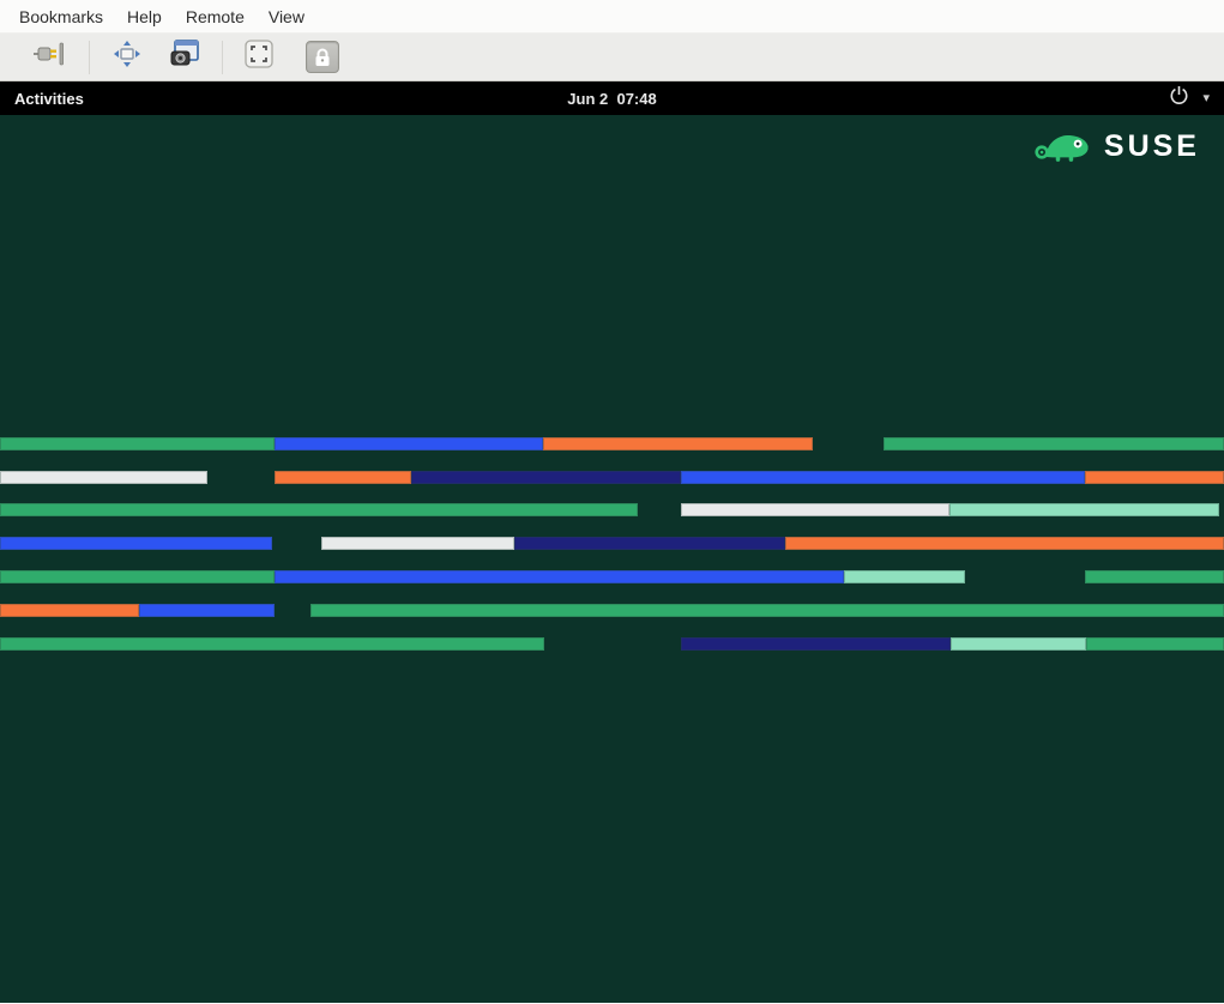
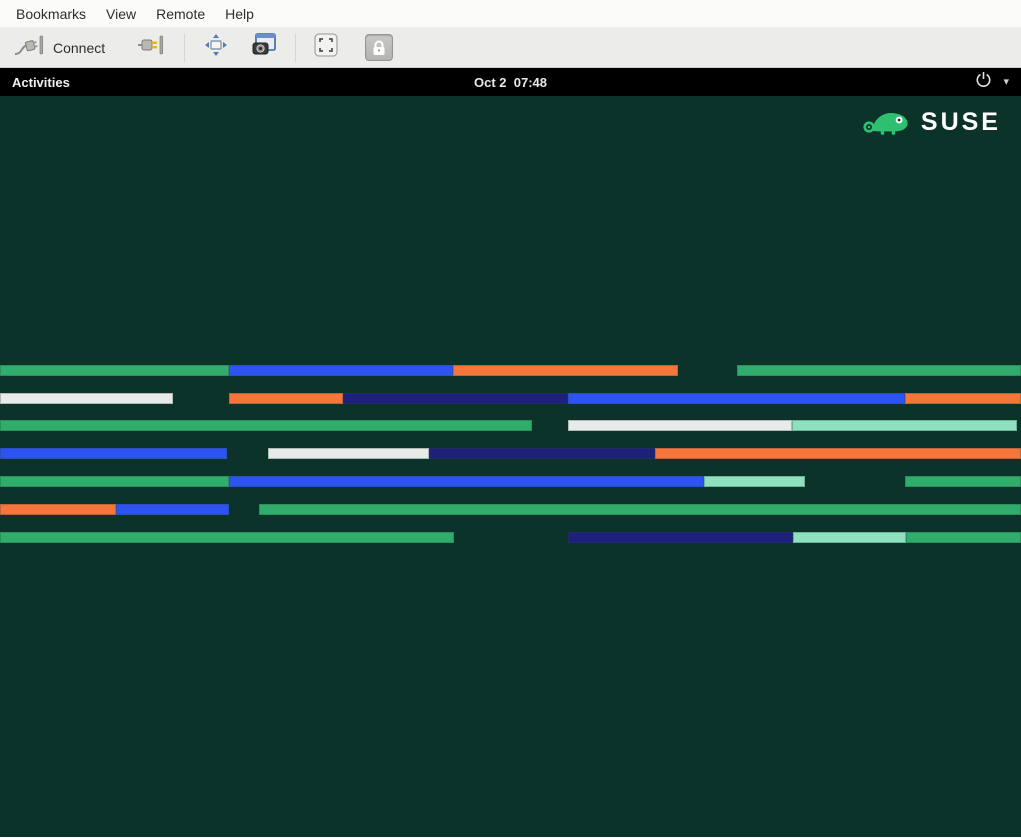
  Bookmarks
- Help
+ View
  Remote
- View
+ Help
+ Connect
  Activities
- Jun 2 07:48
+ Oct 2 07:48
  ▾
  SUSE
